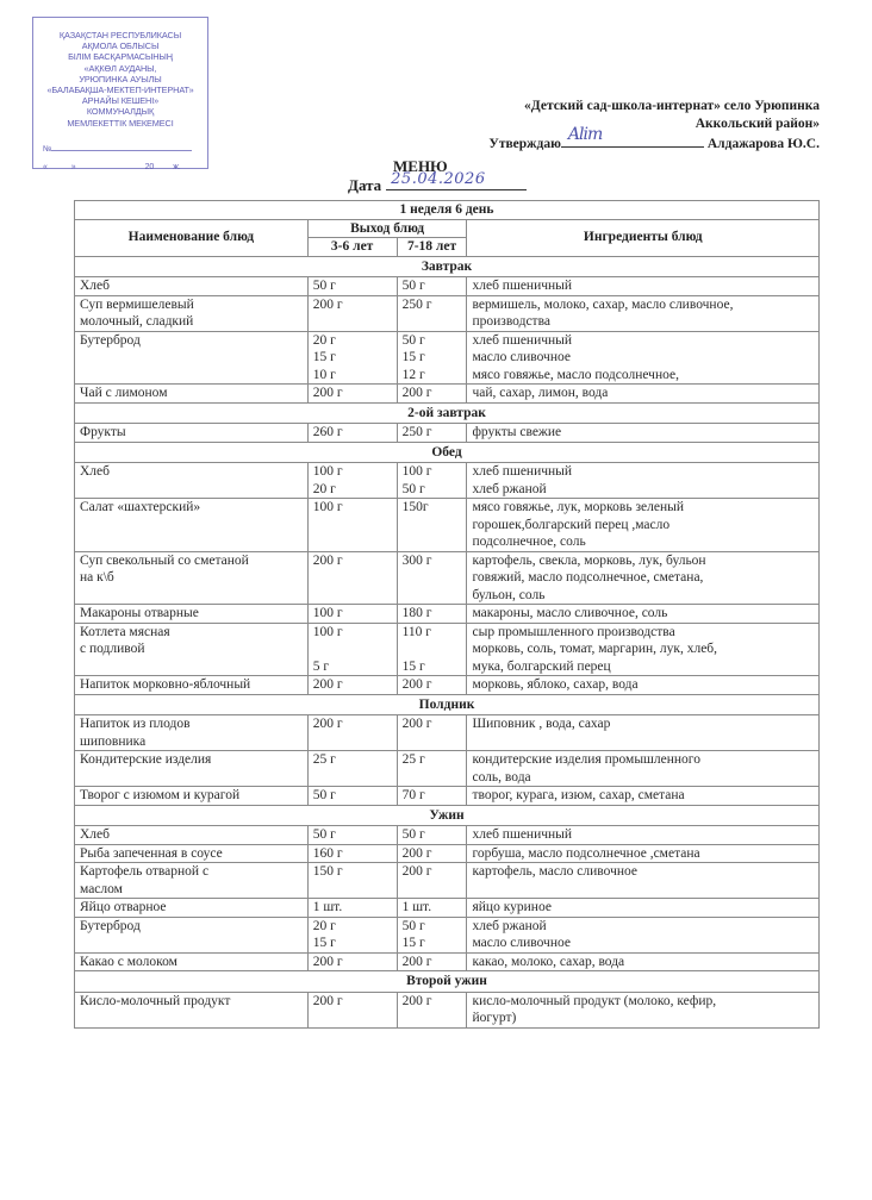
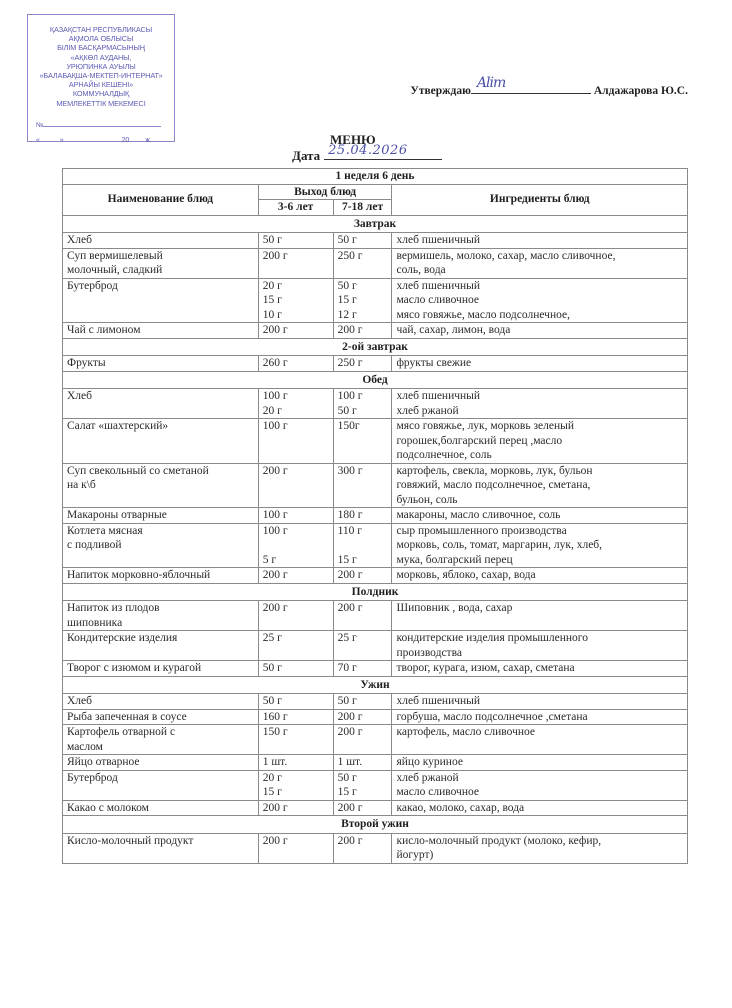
  ҚАЗАҚСТАН РЕСПУБЛИКАСЫ
  АҚМОЛА ОБЛЫСЫ
  БІЛІМ БАСҚАРМАСЫНЫҢ
  «АҚКӨЛ АУДАНЫ,
  УРЮПИНКА АУЫЛЫ
  «БАЛАБАҚША-МЕКТЕП-ИНТЕРНАТ»
  АРНАЙЫ КЕШЕНІ»
  КОММУНАЛДЫҚ
  МЕМЛЕКЕТТІК МЕКЕМЕСІ
- «Детский сад-школа-интернат» село Урюпинка
- Аккольский район»
  Утверждаю
  Alim
  Алдажарова Ю.С.
  МЕНЮ
  Дата
  25.04.2026
  1 неделя 6 день
  Наименование блюд	Выход блюд	Ингредиенты блюд
  3-6 лет	7-18 лет
  Завтрак
  Хлеб	50 г	50 г	хлеб пшеничный
- Суп вермишелевыймолочный, сладкий	200 г	250 г	вермишель, молоко, сахар, масло сливочное,производства
+ Суп вермишелевыймолочный, сладкий	200 г	250 г	вермишель, молоко, сахар, масло сливочное,соль, вода
  Бутерброд	20 г15 г10 г	50 г15 г12 г	хлеб пшеничныймасло сливочноемясо говяжье, масло подсолнечное,
  Чай с лимоном	200 г	200 г	чай, сахар, лимон, вода
  2-ой завтрак
  Фрукты	260 г	250 г	фрукты свежие
  Обед
  Хлеб	100 г20 г	100 г50 г	хлеб пшеничныйхлеб ржаной
  Салат «шахтерский»	100 г	150г	мясо говяжье, лук, морковь зеленыйгорошек,болгарский перец ,маслоподсолнечное, соль
  Суп свекольный со сметанойна к\б	200 г	300 г	картофель, свекла, морковь, лук, бульонговяжий, масло подсолнечное, сметана,бульон, соль
  Макароны отварные	100 г	180 г	макароны, масло сливочное, соль
  Котлета мяснаяс подливой	100 г 5 г	110 г 15 г	сыр промышленного производстваморковь, соль, томат, маргарин, лук, хлеб,мука, болгарский перец
  Напиток морковно-яблочный	200 г	200 г	морковь, яблоко, сахар, вода
  Полдник
  Напиток из плодовшиповника	200 г	200 г	Шиповник , вода, сахар
- Кондитерские изделия	25 г	25 г	кондитерские изделия промышленногосоль, вода
+ Кондитерские изделия	25 г	25 г	кондитерские изделия промышленногопроизводства
  Творог с изюмом и курагой	50 г	70 г	творог, курага, изюм, сахар, сметана
  Ужин
  Хлеб	50 г	50 г	хлеб пшеничный
  Рыба запеченная в соусе	160 г	200 г	горбуша, масло подсолнечное ,сметана
  Картофель отварной смаслом	150 г	200 г	картофель, масло сливочное
  Яйцо отварное	1 шт.	1 шт.	яйцо куриное
  Бутерброд	20 г15 г	50 г15 г	хлеб ржаноймасло сливочное
  Какао с молоком	200 г	200 г	какао, молоко, сахар, вода
  Второй ужин
  Кисло-молочный продукт	200 г	200 г	кисло-молочный продукт (молоко, кефир,йогурт)
